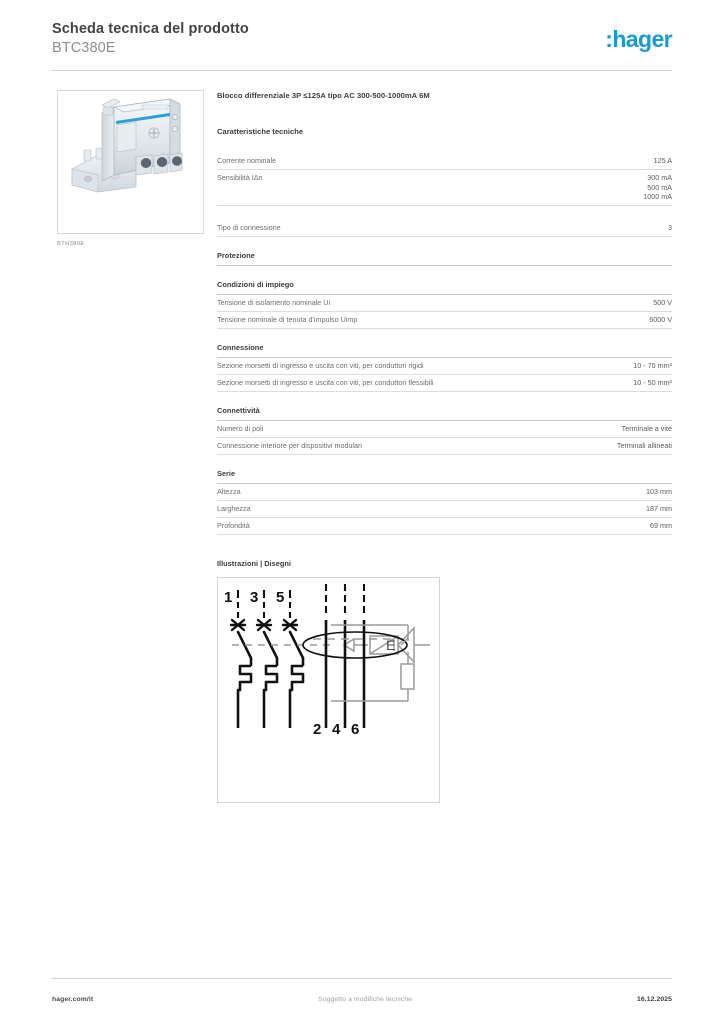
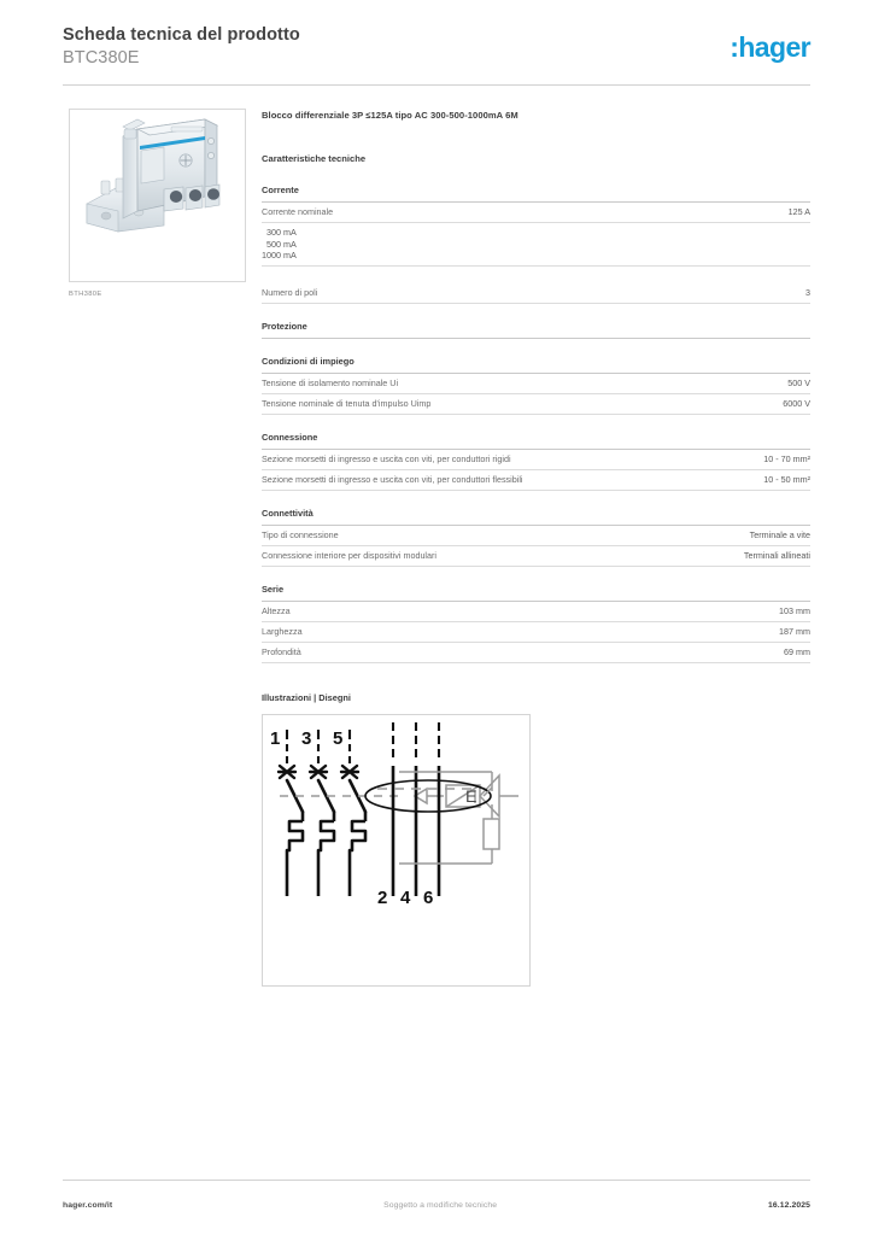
  Scheda tecnica del prodotto
  BTC380E
  :hager
  Blocco differenziale 3P ≤125A tipo AC 300-500-1000mA 6M
  Caratteristiche tecniche
+ Corrente
  Corrente nominale
  125 A
- Sensibilità IΔn
  300 mA
  500 mA
  1000 mA
- Tipo di connessione
+ Numero di poli
  3
  Protezione
  Condizioni di impiego
  Tensione di isolamento nominale Ui
  500 V
  Tensione nominale di tenuta d'impulso Uimp
  6000 V
  Connessione
  Sezione morsetti di ingresso e uscita con viti, per conduttori rigidi
  10 - 70 mm²
  Sezione morsetti di ingresso e uscita con viti, per conduttori flessibili
  10 - 50 mm²
  Connettività
- Numero di poli
+ Tipo di connessione
  Terminale a vite
  Connessione interiore per dispositivi modulari
  Terminali allineati
  Serie
  Altezza
  103 mm
  Larghezza
  187 mm
  Profondità
  69 mm
  Illustrazioni | Disegni
  1
  3
  5
  E
  2
  4
  6
